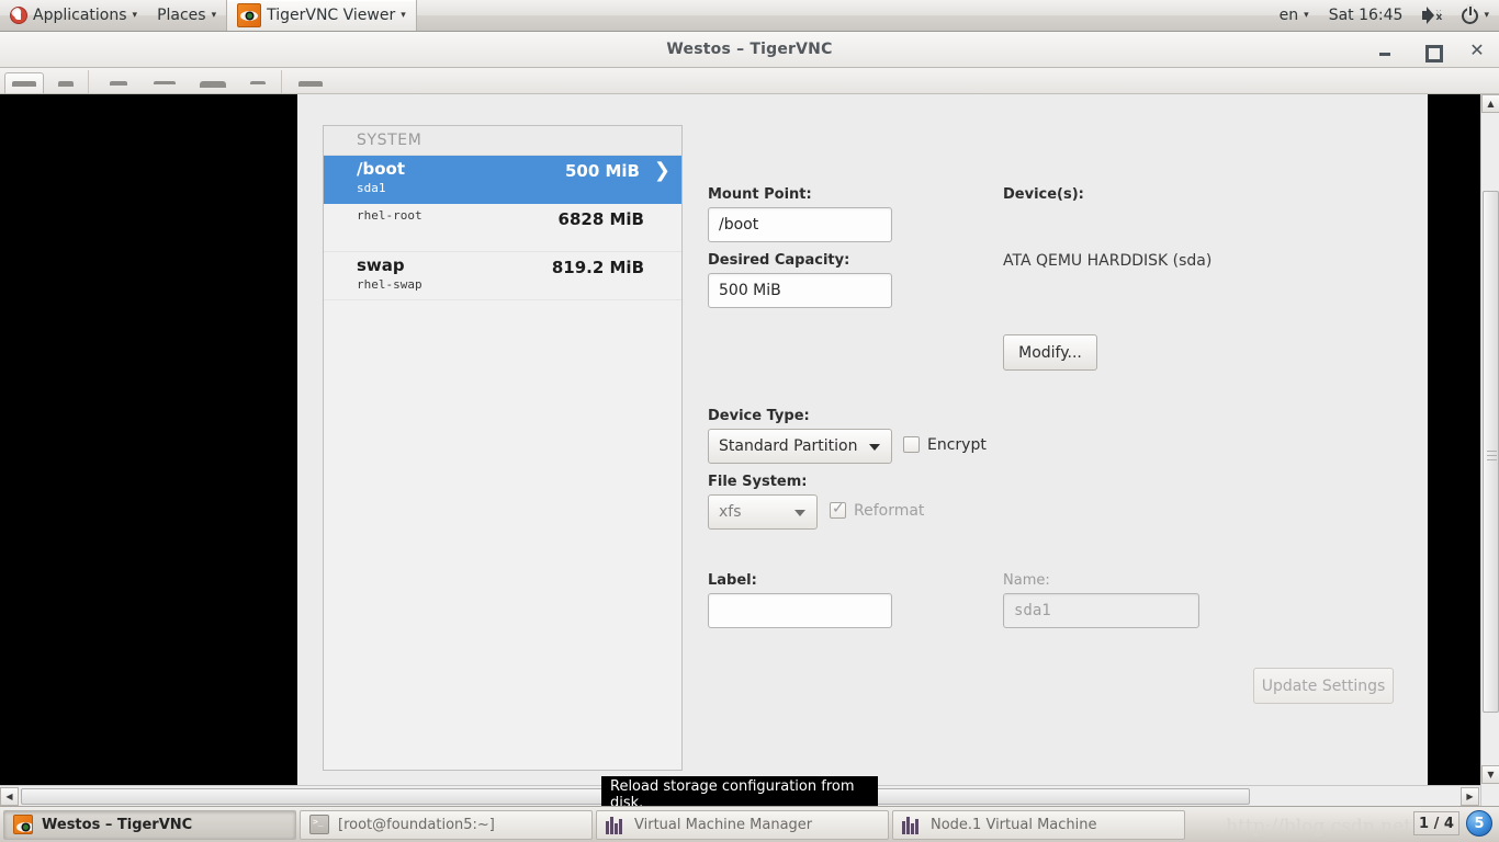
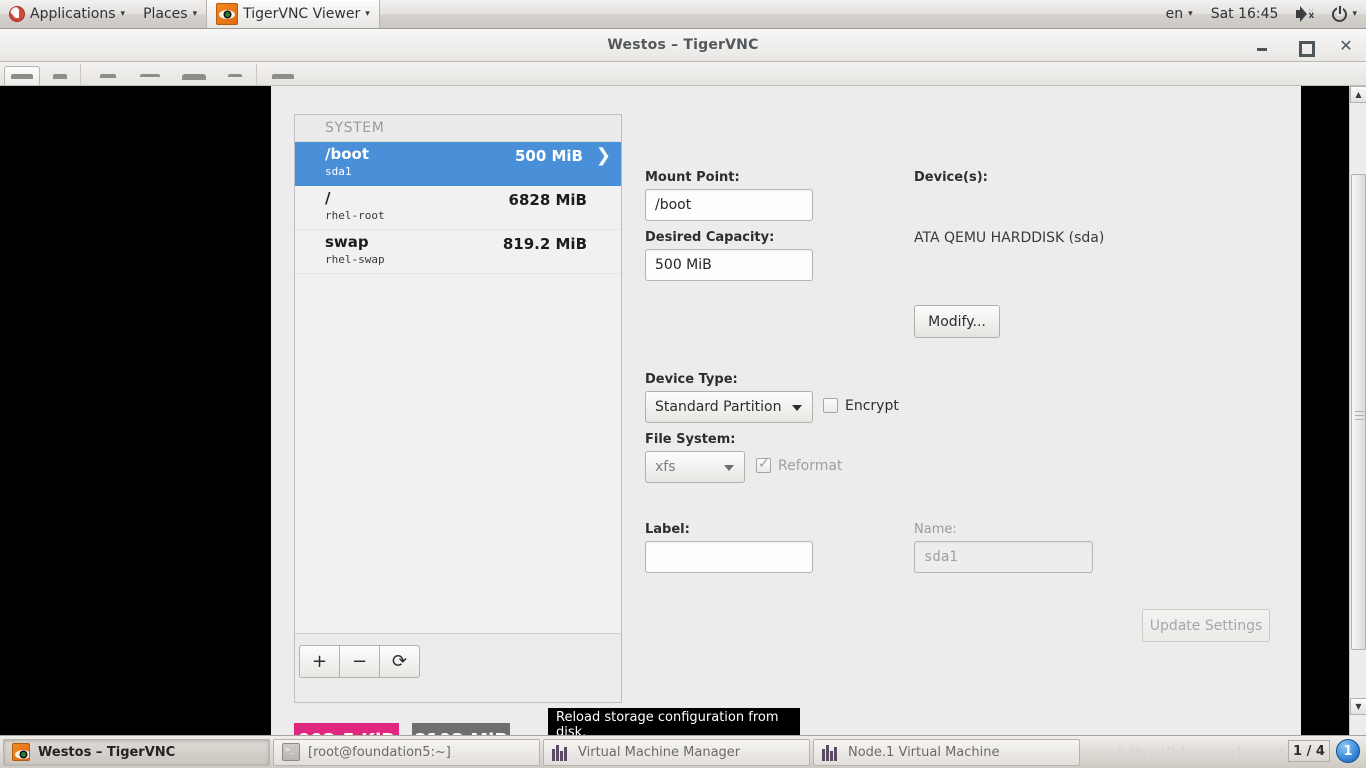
  Applications
  ▾
  Places
  ▾
  TigerVNC Viewer
  ▾
  en
  ▾
  Sat 16:45
  ⁙
  x
  ▾
  Westos – TigerVNC
  ✕
  SYSTEM
  /boot
  sda1
  500 MiB
  ❯
+ /
  rhel-root
  6828 MiB
  swap
  rhel-swap
  819.2 MiB
+ +
+ −
+ ⟳
  Reload storage configuration from disk.
  Mount Point:
  /boot
  Desired Capacity:
  500 MiB
  Device Type:
  Standard Partition
  Encrypt
  File System:
  xfs
  Reformat
  Label:
  Name:
  sda1
  Device(s):
  ATA QEMU HARDDISK (sda)
  Modify...
  Update Settings
  ▲
  ▼
- ◀
- ▶
  Westos – TigerVNC
  [root@foundation5:~]
  Virtual Machine Manager
  Node.1 Virtual Machine
  http://blog.csdn.net
  1 / 4
- 5
+ 1
